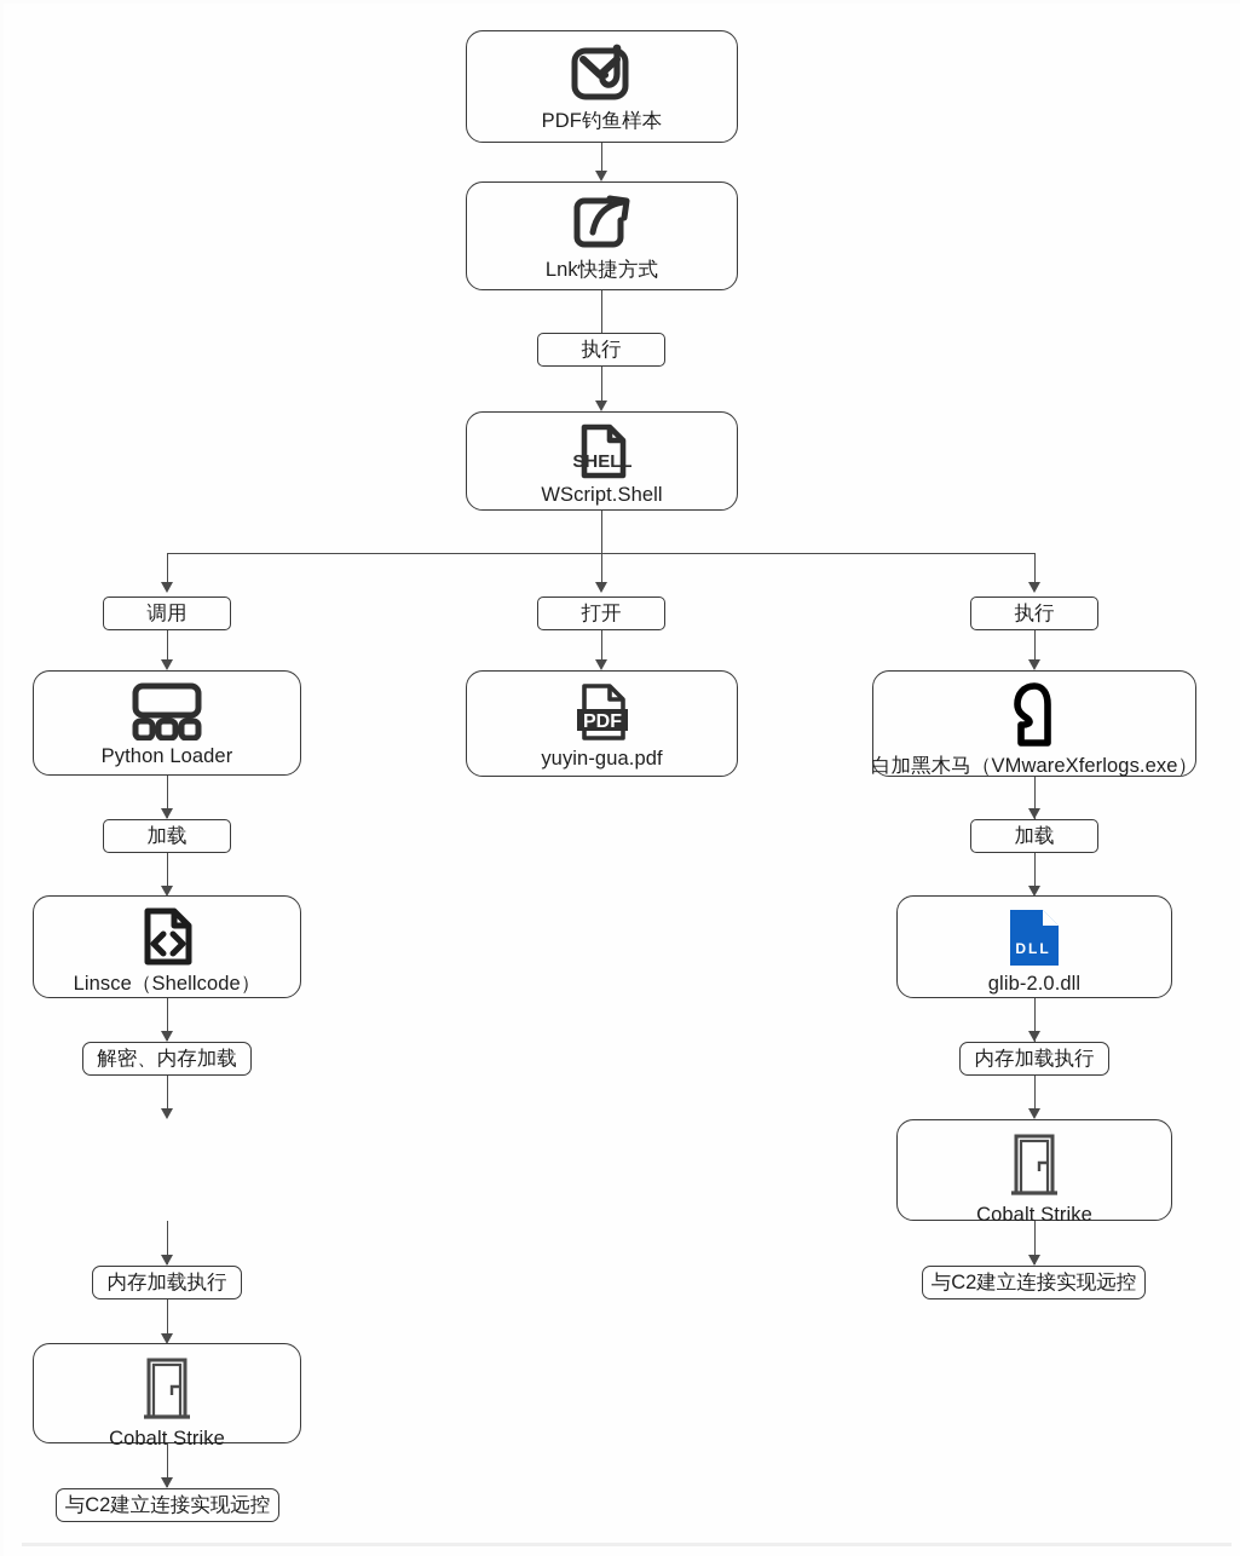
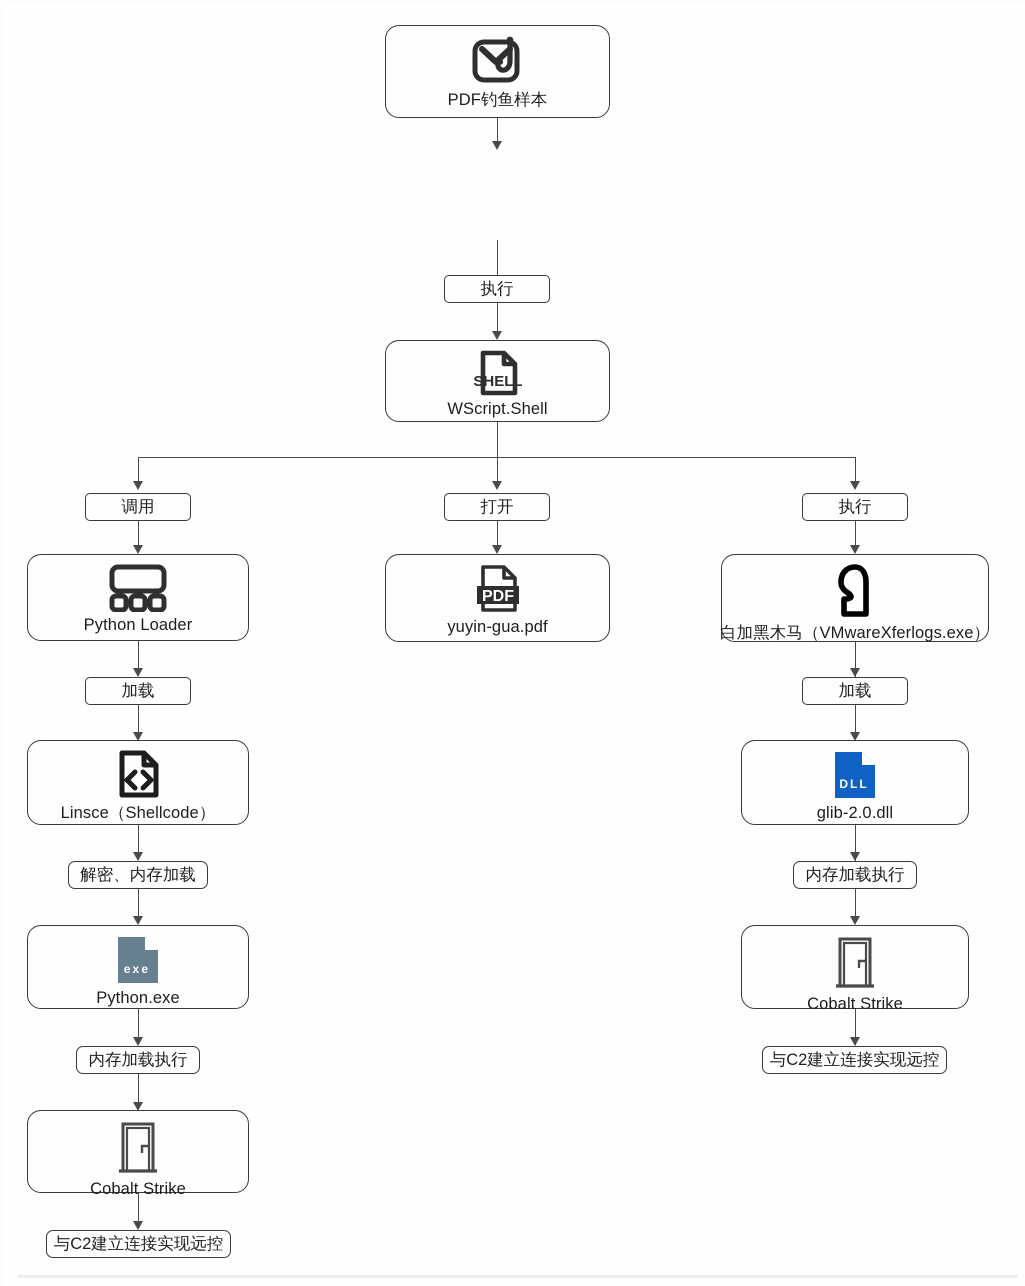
  PDF钓鱼样本
- Lnk快捷方式
  执行
  SHELL
  WScript.Shell
  调用
  打开
  执行
  Python Loader
  加载
  Linsce（Shellcode）
  解密、内存加载
+ exe
+ Python.exe
  内存加载执行
  Cobalt Strike
  与C2建立连接实现远控
  PDF
  yuyin-gua.pdf
  白加黑木马（VMwareXferlogs.exe）
  加载
  DLL
  glib-2.0.dll
  内存加载执行
  Cobalt Strike
  与C2建立连接实现远控
